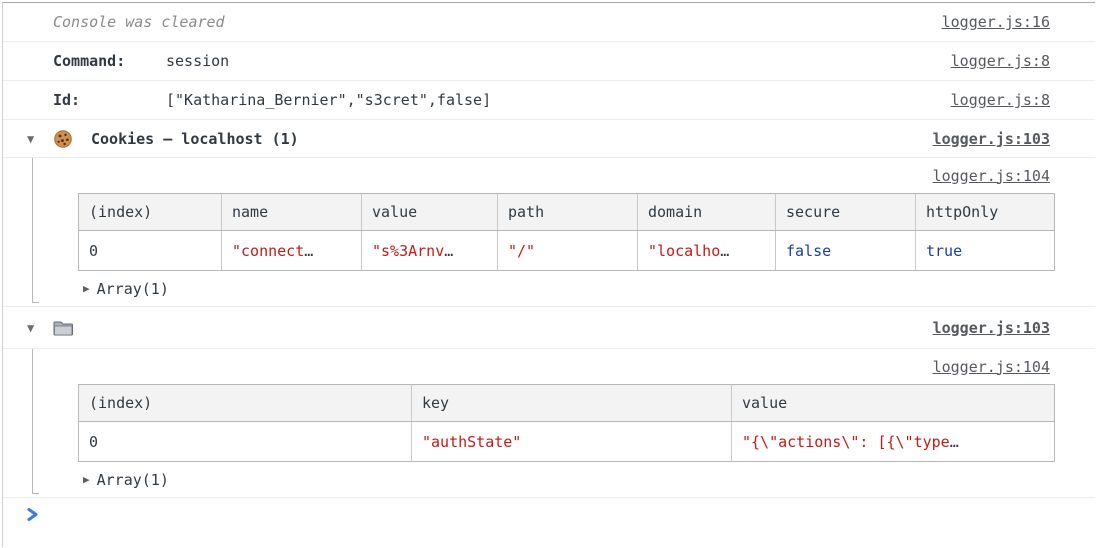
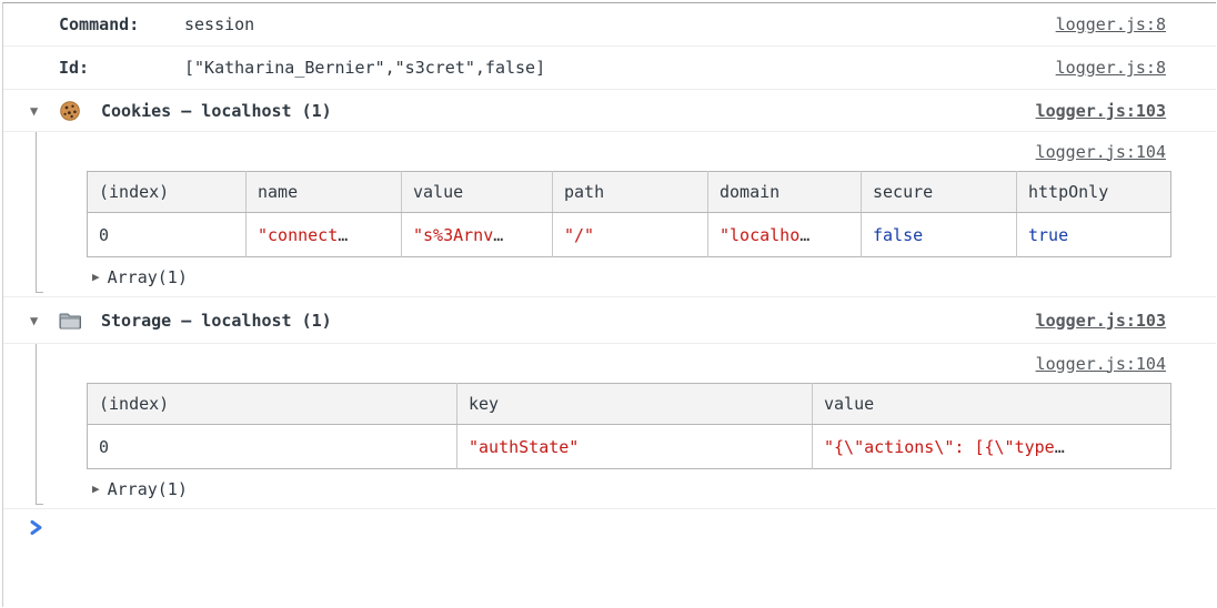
- Console was cleared
- logger.js:16
  Command:
  session
  logger.js:8
  Id:
  ["Katharina_Bernier","s3cret",false]
  logger.js:8
  ▼
  Cookies – localhost (1)
  logger.js:103
  logger.js:104
  (index)	name	value	path	domain	secure	httpOnly
  0	"connect…	"s%3Arnv…	"/"	"localho…	false	true
  ▶
  Array(1)
  ▼
+ Storage – localhost (1)
  logger.js:103
  logger.js:104
  (index)	key	value
  0	"authState"	"{\"actions\": [{\"type…
  ▶
  Array(1)
